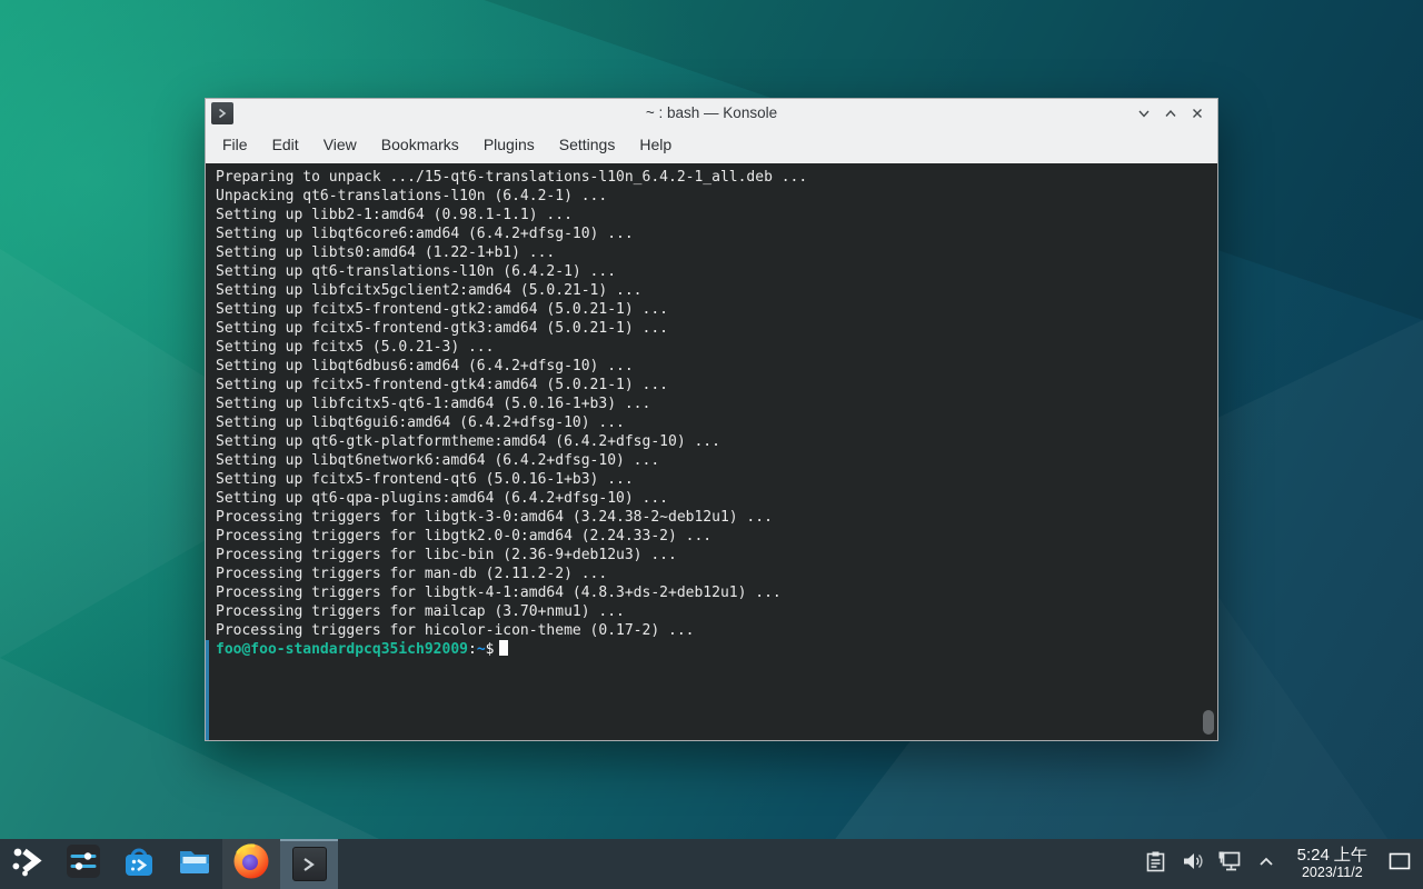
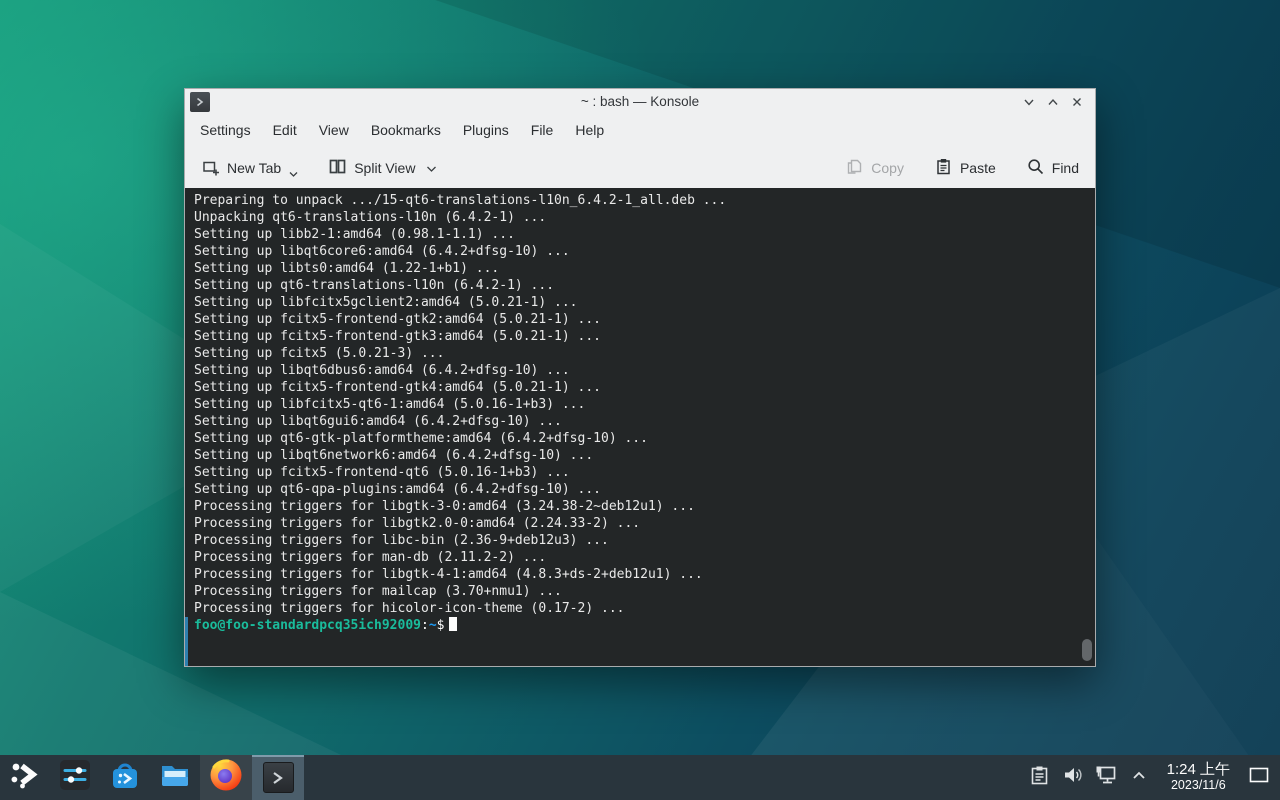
  ~ : bash — Konsole
- File
+ Settings
  Edit
  View
  Bookmarks
  Plugins
- Settings
+ File
  Help
+ New Tab
+ Split View
+ Copy
+ Paste
+ Find
  Preparing to unpack .../15-qt6-translations-l10n_6.4.2-1_all.deb ...
  Unpacking qt6-translations-l10n (6.4.2-1) ...
  Setting up libb2-1:amd64 (0.98.1-1.1) ...
  Setting up libqt6core6:amd64 (6.4.2+dfsg-10) ...
  Setting up libts0:amd64 (1.22-1+b1) ...
  Setting up qt6-translations-l10n (6.4.2-1) ...
  Setting up libfcitx5gclient2:amd64 (5.0.21-1) ...
  Setting up fcitx5-frontend-gtk2:amd64 (5.0.21-1) ...
  Setting up fcitx5-frontend-gtk3:amd64 (5.0.21-1) ...
  Setting up fcitx5 (5.0.21-3) ...
  Setting up libqt6dbus6:amd64 (6.4.2+dfsg-10) ...
  Setting up fcitx5-frontend-gtk4:amd64 (5.0.21-1) ...
  Setting up libfcitx5-qt6-1:amd64 (5.0.16-1+b3) ...
  Setting up libqt6gui6:amd64 (6.4.2+dfsg-10) ...
  Setting up qt6-gtk-platformtheme:amd64 (6.4.2+dfsg-10) ...
  Setting up libqt6network6:amd64 (6.4.2+dfsg-10) ...
  Setting up fcitx5-frontend-qt6 (5.0.16-1+b3) ...
  Setting up qt6-qpa-plugins:amd64 (6.4.2+dfsg-10) ...
  Processing triggers for libgtk-3-0:amd64 (3.24.38-2~deb12u1) ...
  Processing triggers for libgtk2.0-0:amd64 (2.24.33-2) ...
  Processing triggers for libc-bin (2.36-9+deb12u3) ...
  Processing triggers for man-db (2.11.2-2) ...
  Processing triggers for libgtk-4-1:amd64 (4.8.3+ds-2+deb12u1) ...
  Processing triggers for mailcap (3.70+nmu1) ...
  Processing triggers for hicolor-icon-theme (0.17-2) ...
  foo@foo-standardpcq35ich92009:~$
- 5:24 上午
+ 1:24 上午
- 2023/11/2
+ 2023/11/6
